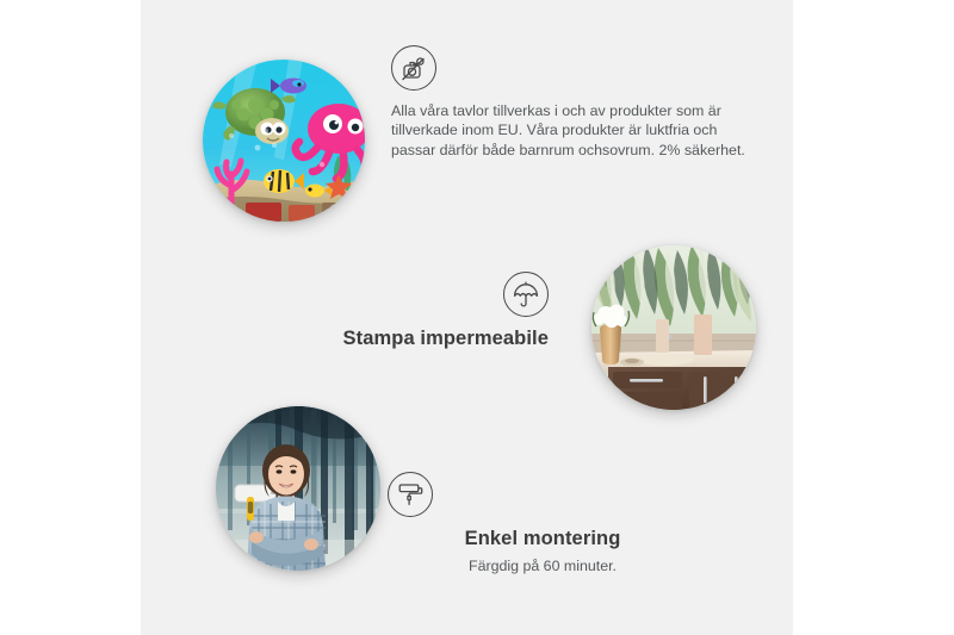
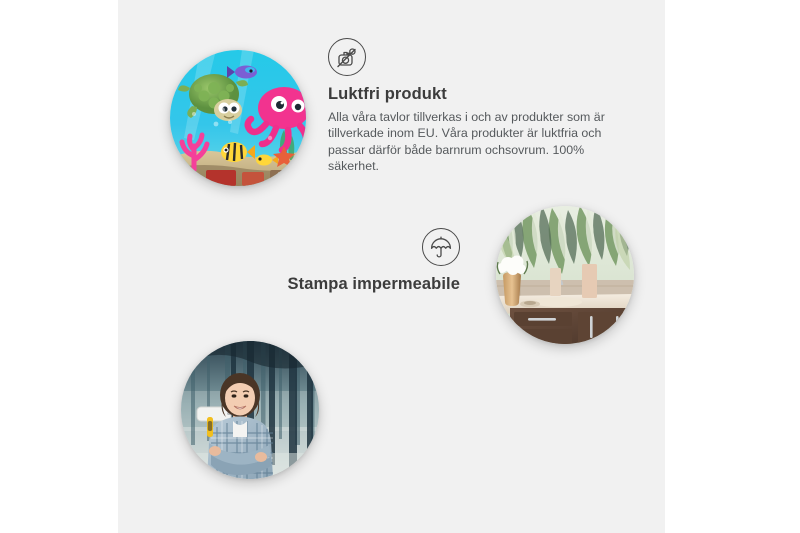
+ Luktfri produkt
- Alla våra tavlor tillverkas i och av produkter som är tillverkade inom EU. Våra produkter är luktfria och passar därför både barnrum ochsovrum. 2% säkerhet.
+ Alla våra tavlor tillverkas i och av produkter som är tillverkade inom EU. Våra produkter är luktfria och passar därför både barnrum ochsovrum. 100% säkerhet.
  Stampa impermeabile
- Enkel montering
- Färgdig på 60 minuter.
